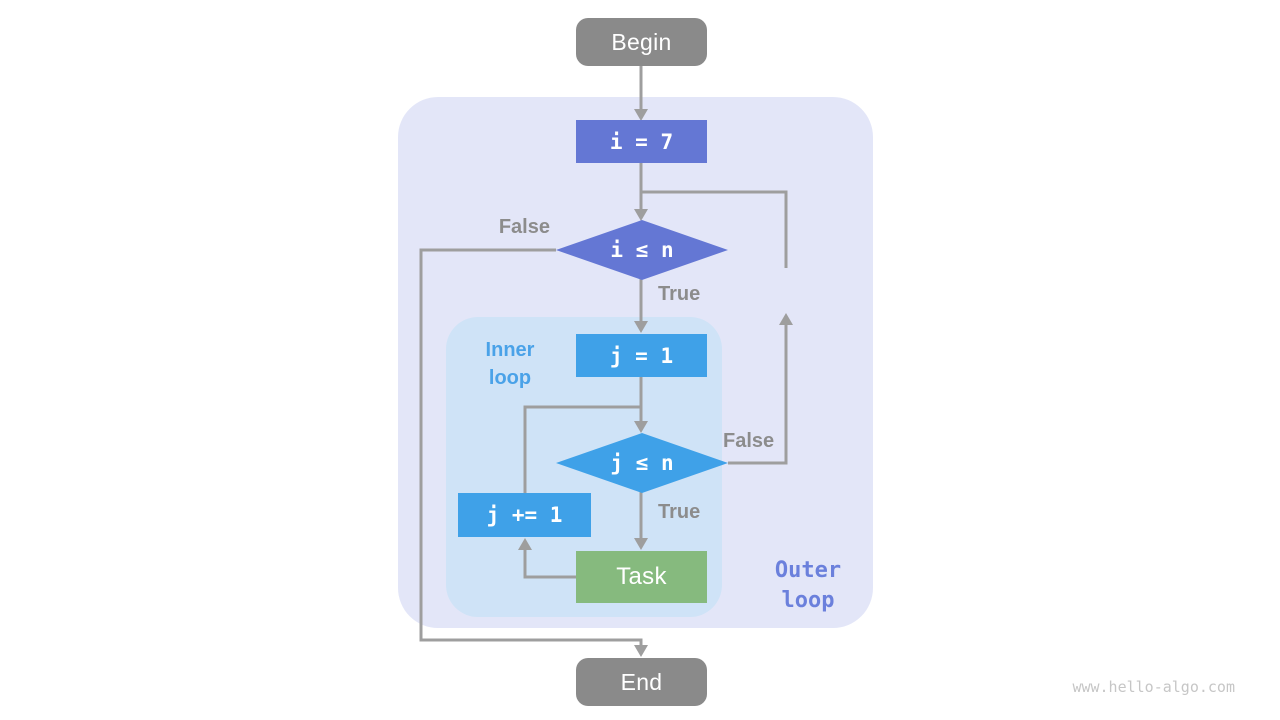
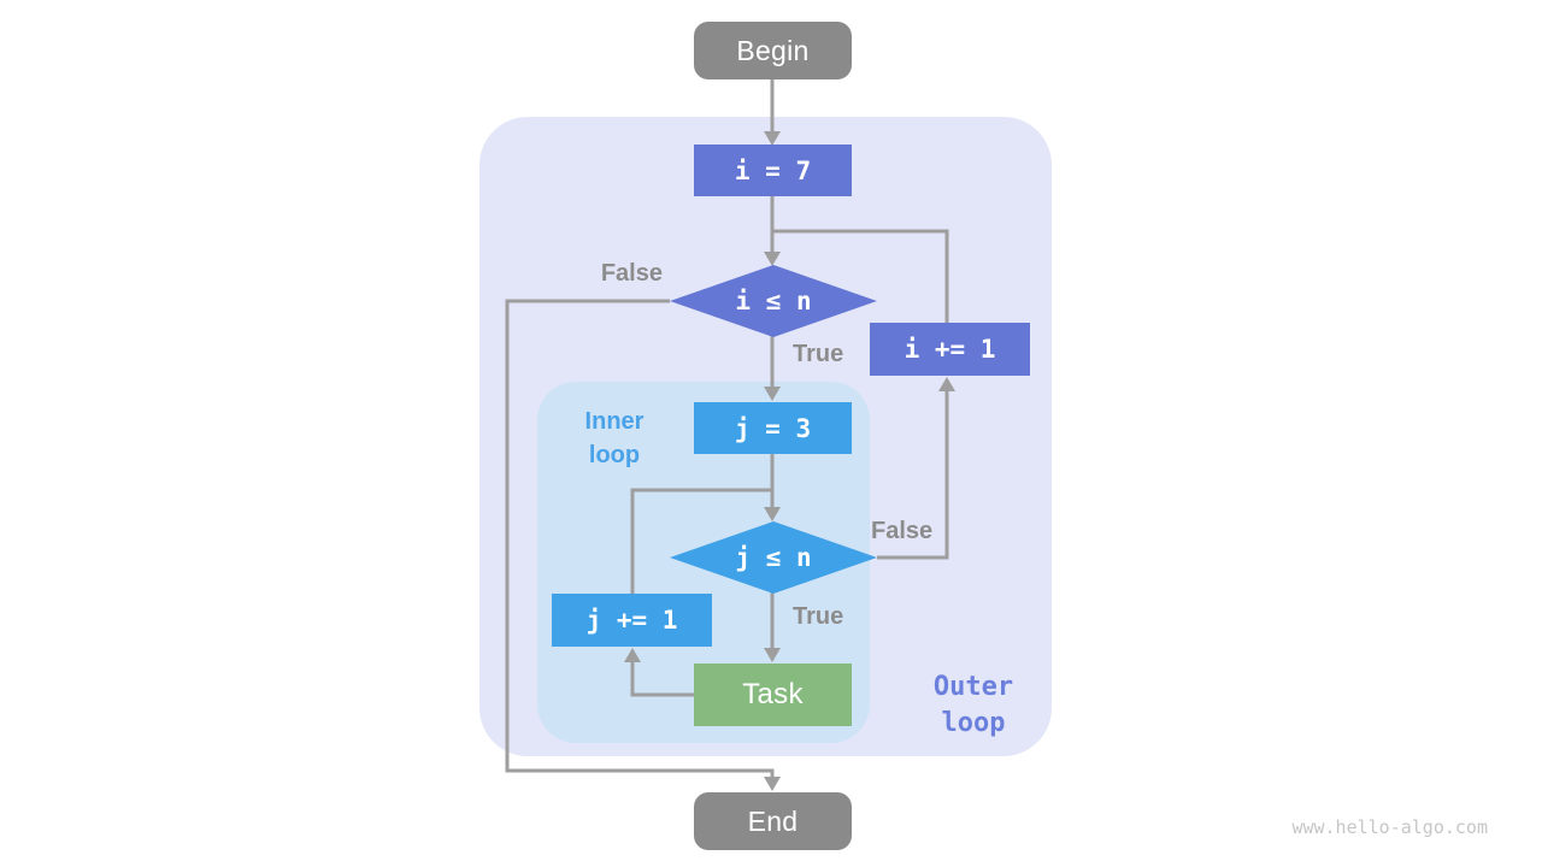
  Begin
  i = 7
  i ≤ n
+ i += 1
- j = 1
+ j = 3
  j ≤ n
  j += 1
  Task
  End
  False
  True
  False
  True
  Inner
  loop
  Outer
  loop
  www.hello-algo.com
